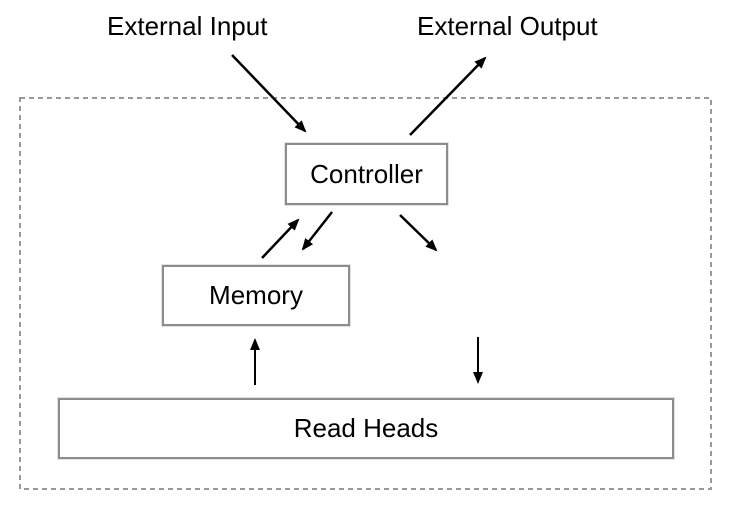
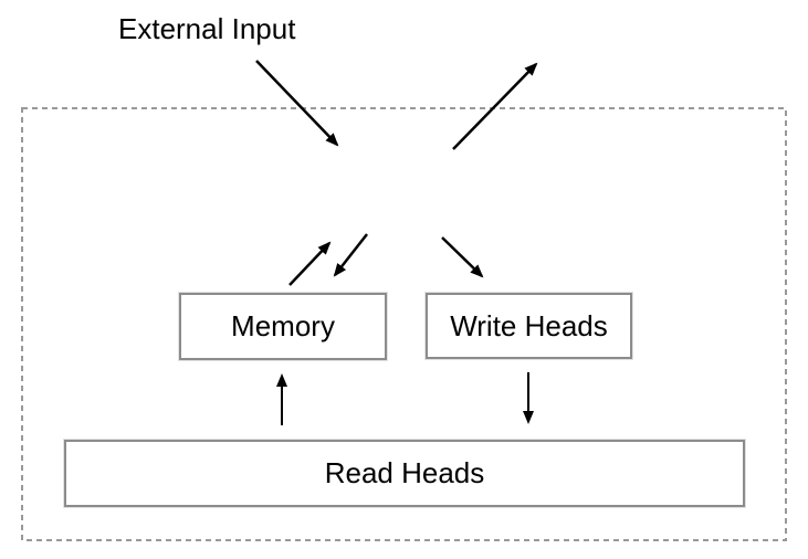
  External Input
- External Output
- Controller
  Memory
+ Write Heads
  Read Heads
